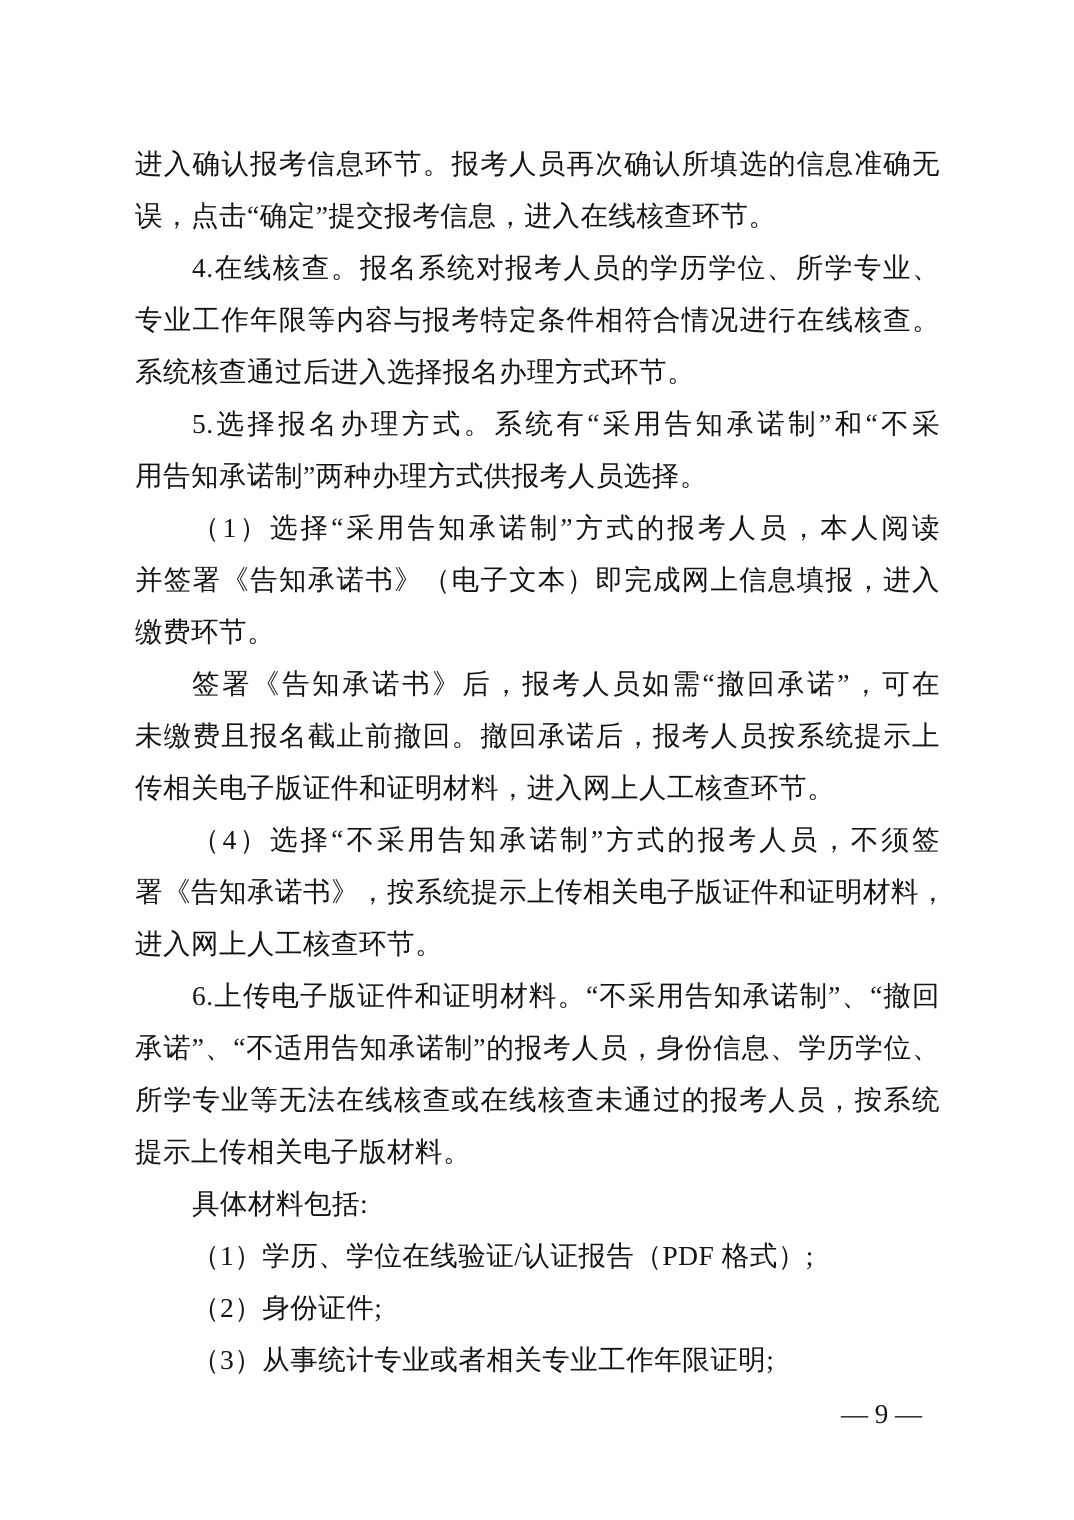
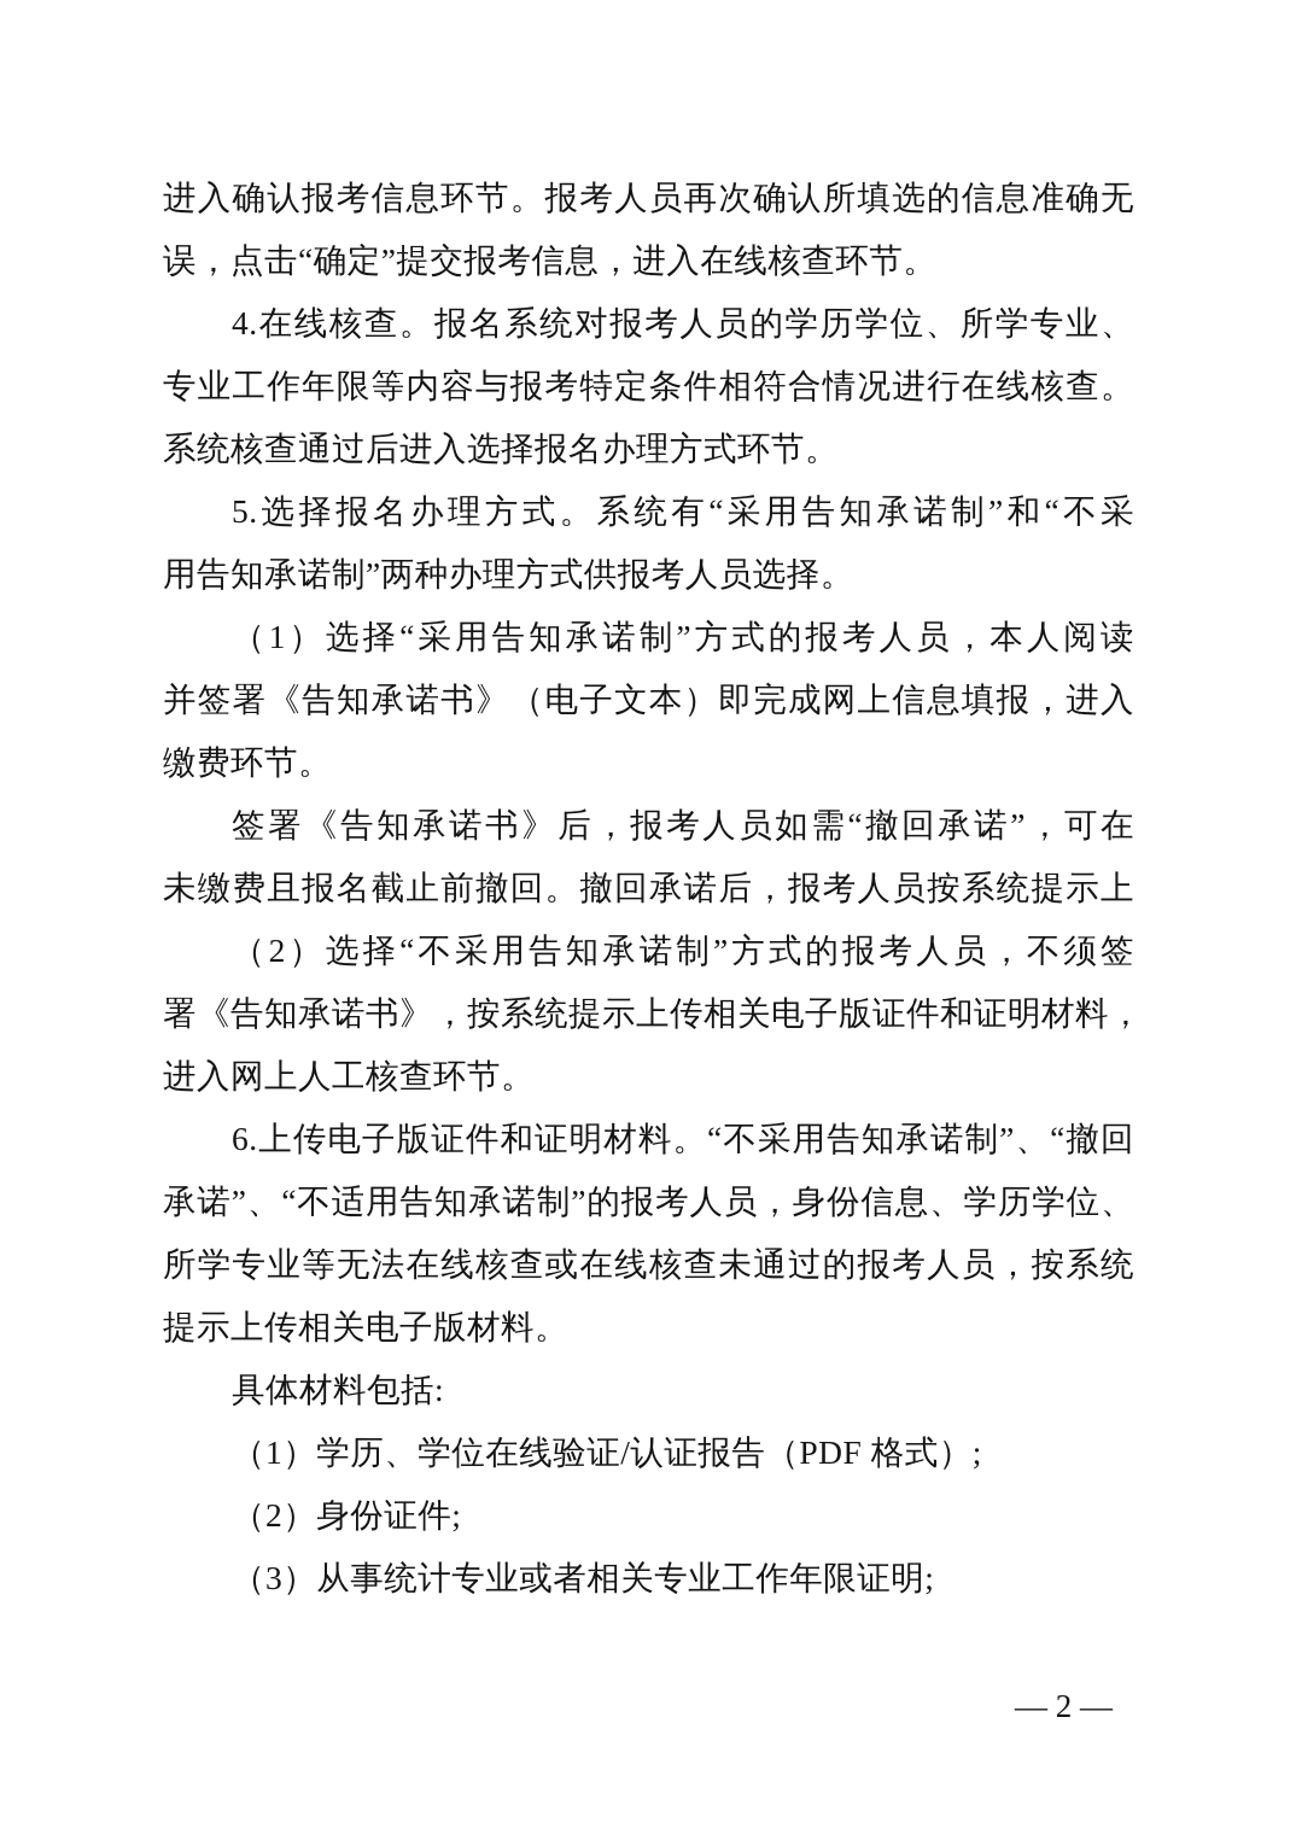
  进入确认报考信息环节。报考人员再次确认所填选的信息准确无
  误，点击“确定”提交报考信息，进入在线核查环节。
  4.在线核查。报名系统对报考人员的学历学位、所学专业、
  专业工作年限等内容与报考特定条件相符合情况进行在线核查。
  系统核查通过后进入选择报名办理方式环节。
  5.选择报名办理方式。系统有“采用告知承诺制”和“不采
  用告知承诺制”两种办理方式供报考人员选择。
  （1）选择“采用告知承诺制”方式的报考人员，本人阅读
  并签署《告知承诺书》（电子文本）即完成网上信息填报，进入
  缴费环节。
  签署《告知承诺书》后，报考人员如需“撤回承诺”，可在
  未缴费且报名截止前撤回。撤回承诺后，报考人员按系统提示上
- 传相关电子版证件和证明材料，进入网上人工核查环节。
- （4）选择“不采用告知承诺制”方式的报考人员，不须签
+ （2）选择“不采用告知承诺制”方式的报考人员，不须签
  署《告知承诺书》，按系统提示上传相关电子版证件和证明材料，
  进入网上人工核查环节。
  6.上传电子版证件和证明材料。“不采用告知承诺制”、“撤回
  承诺”、“不适用告知承诺制”的报考人员，身份信息、学历学位、
  所学专业等无法在线核查或在线核查未通过的报考人员，按系统
  提示上传相关电子版材料。
  具体材料包括:
  （1）学历、学位在线验证/认证报告（PDF 格式）;
  （2）身份证件;
  （3）从事统计专业或者相关专业工作年限证明;
- — 9 —
+ — 2 —
